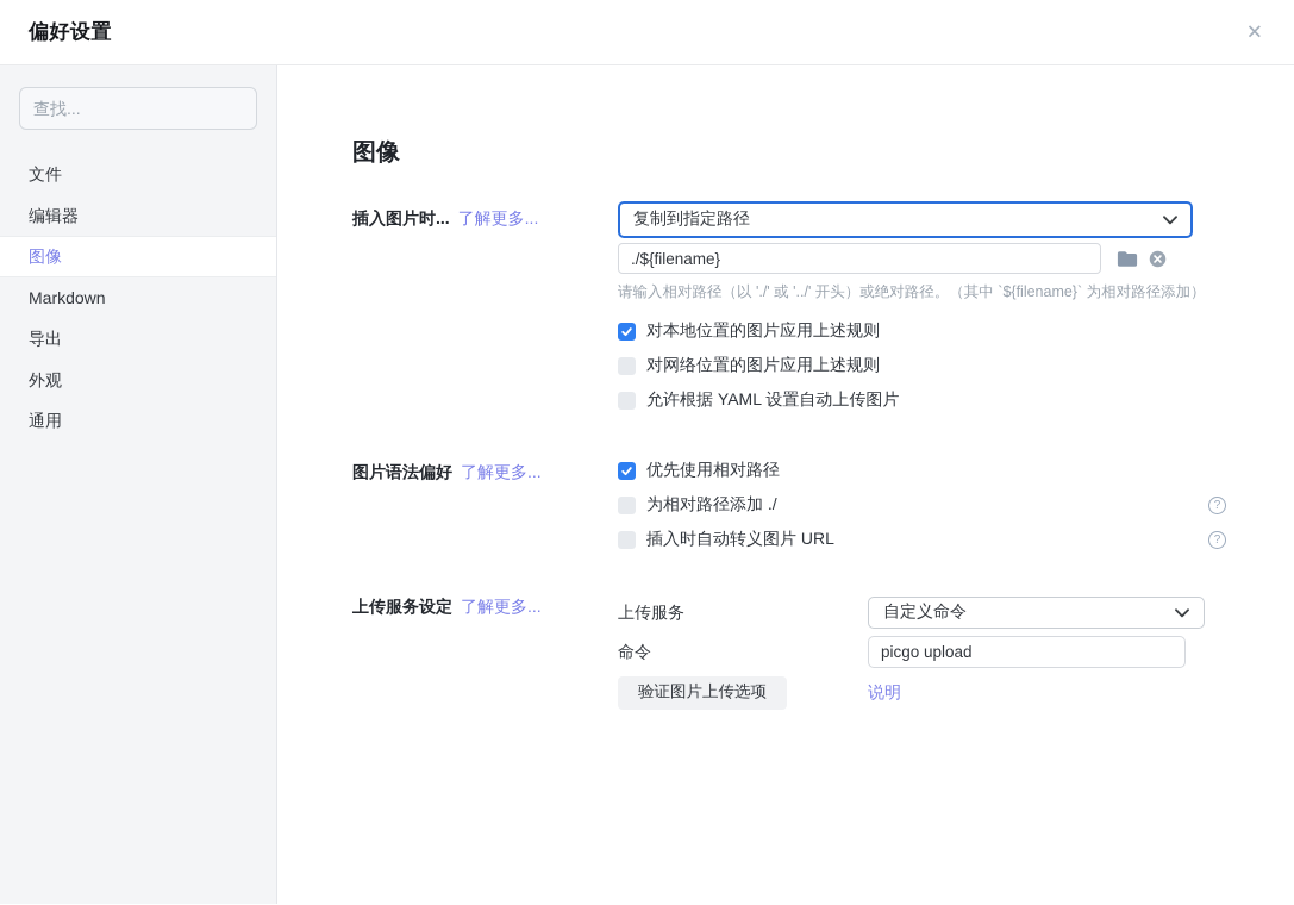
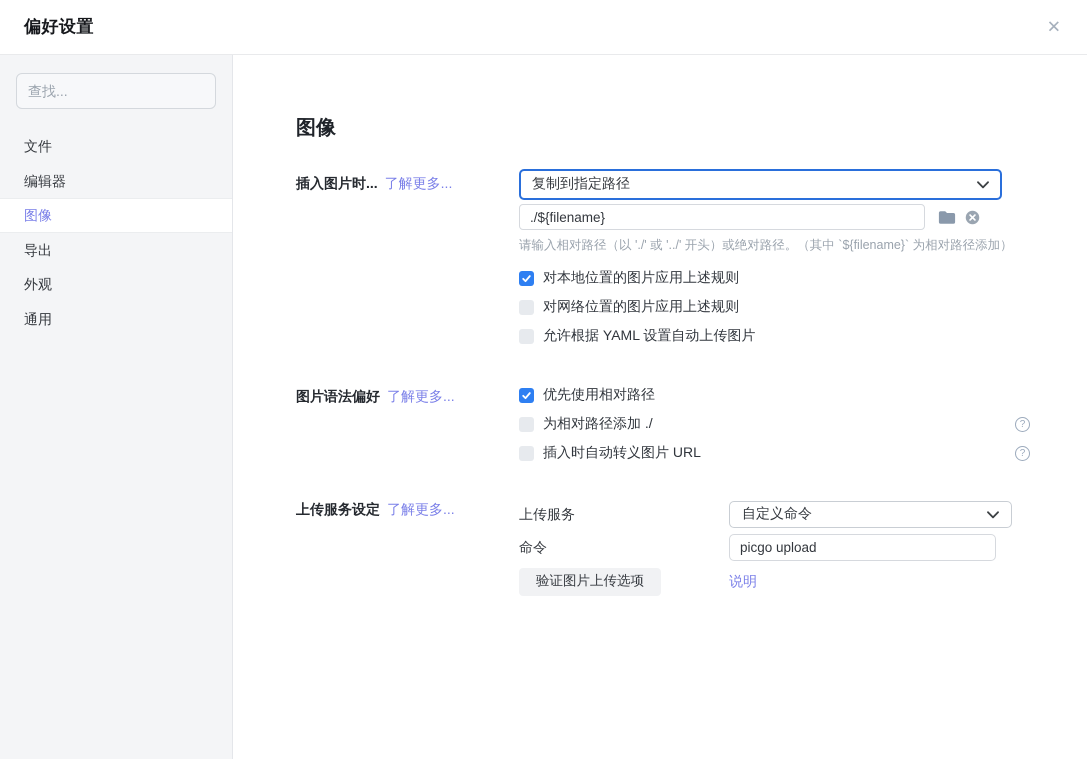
  偏好设置
  ✕
  查找...
  文件
  编辑器
  图像
- Markdown
  导出
  外观
  通用
  图像
  插入图片时... 了解更多...
  复制到指定路径
  ./${filename}
  请输入相对路径（以 './' 或 '../' 开头）或绝对路径。（其中 `${filename}` 为相对路径添加）
  对本地位置的图片应用上述规则
  对网络位置的图片应用上述规则
  允许根据 YAML 设置自动上传图片
  图片语法偏好 了解更多...
  优先使用相对路径
  为相对路径添加 ./
  ?
  插入时自动转义图片 URL
  ?
  上传服务设定 了解更多...
  上传服务
  自定义命令
  命令
  picgo upload
  验证图片上传选项
  说明
